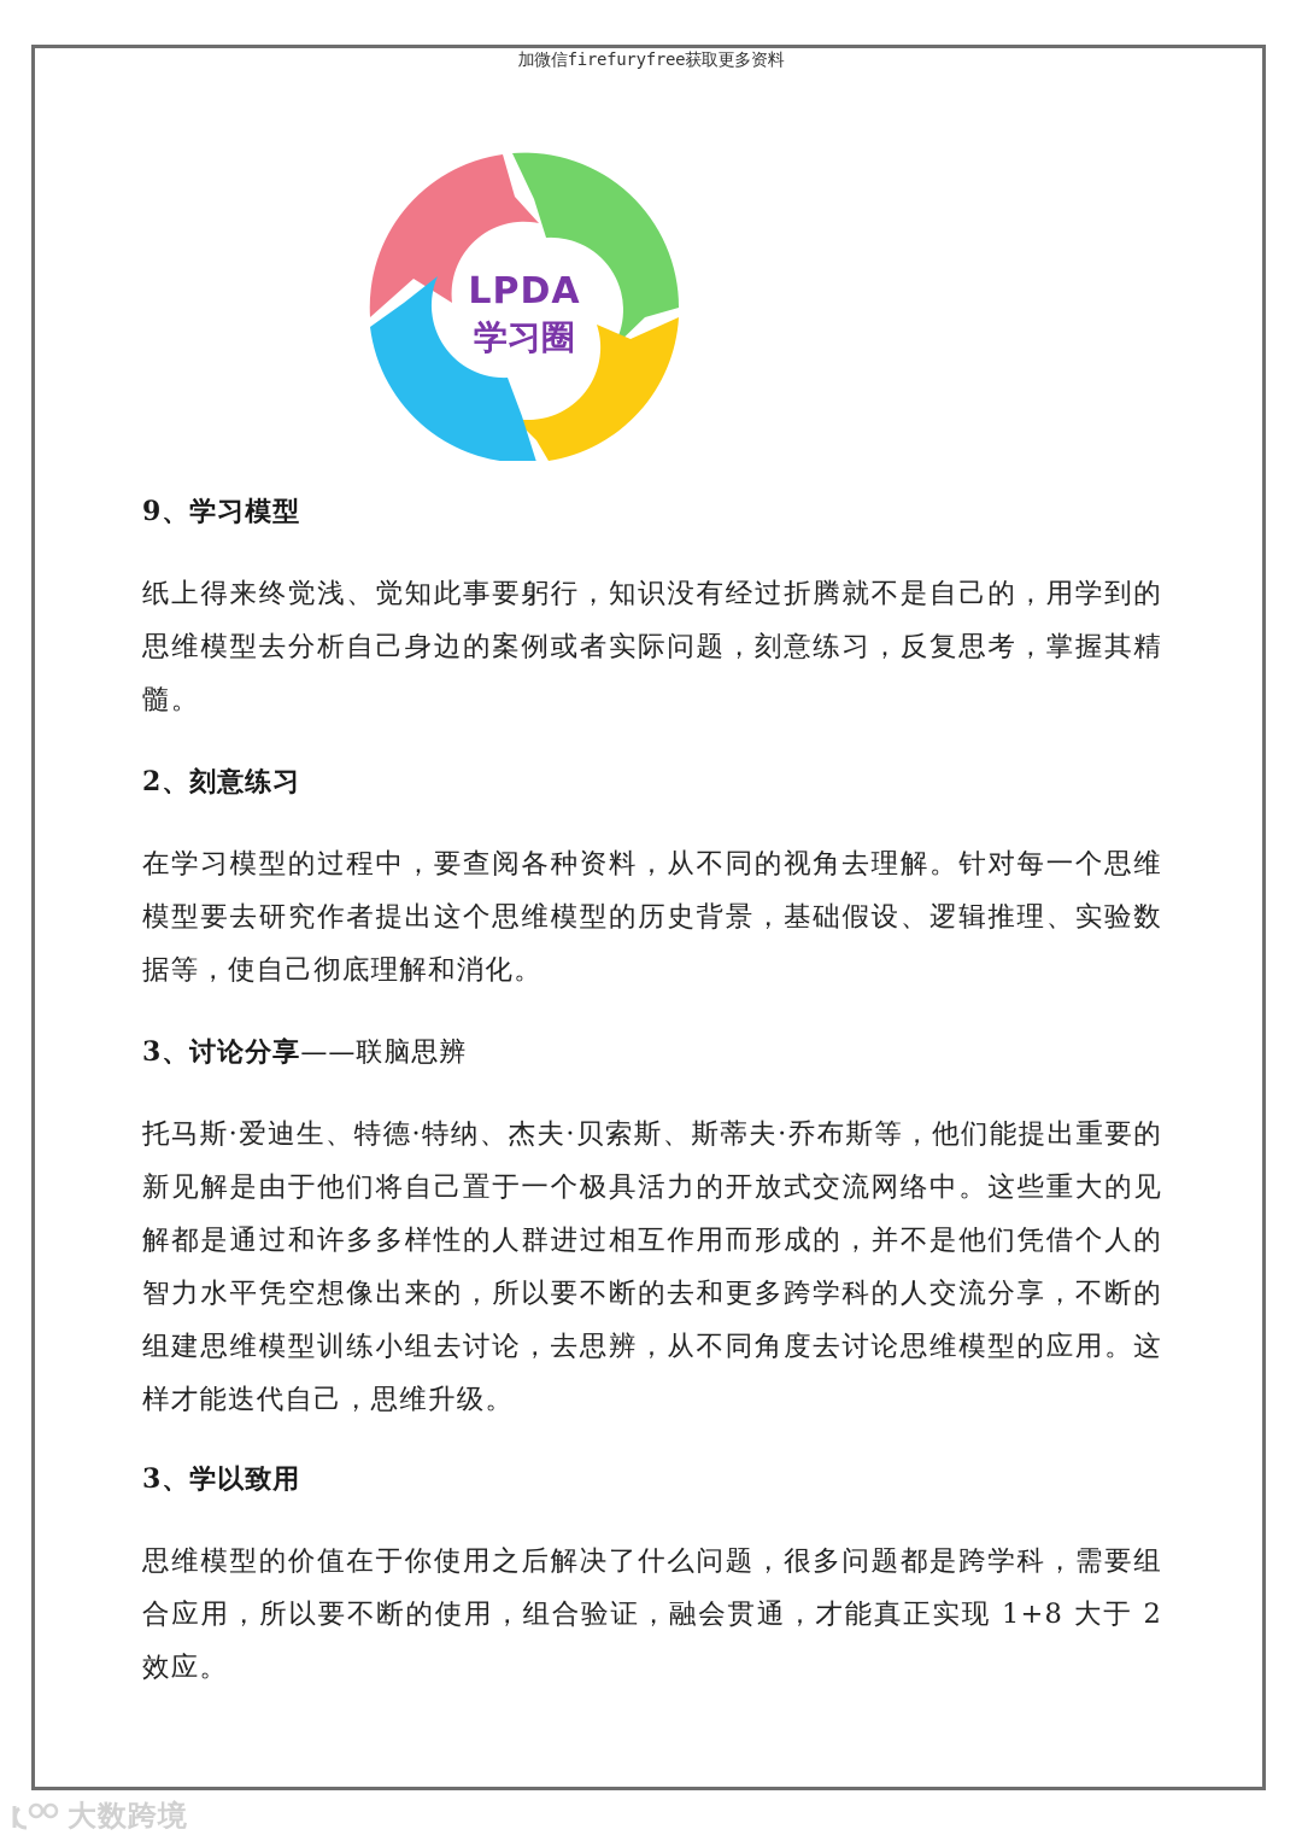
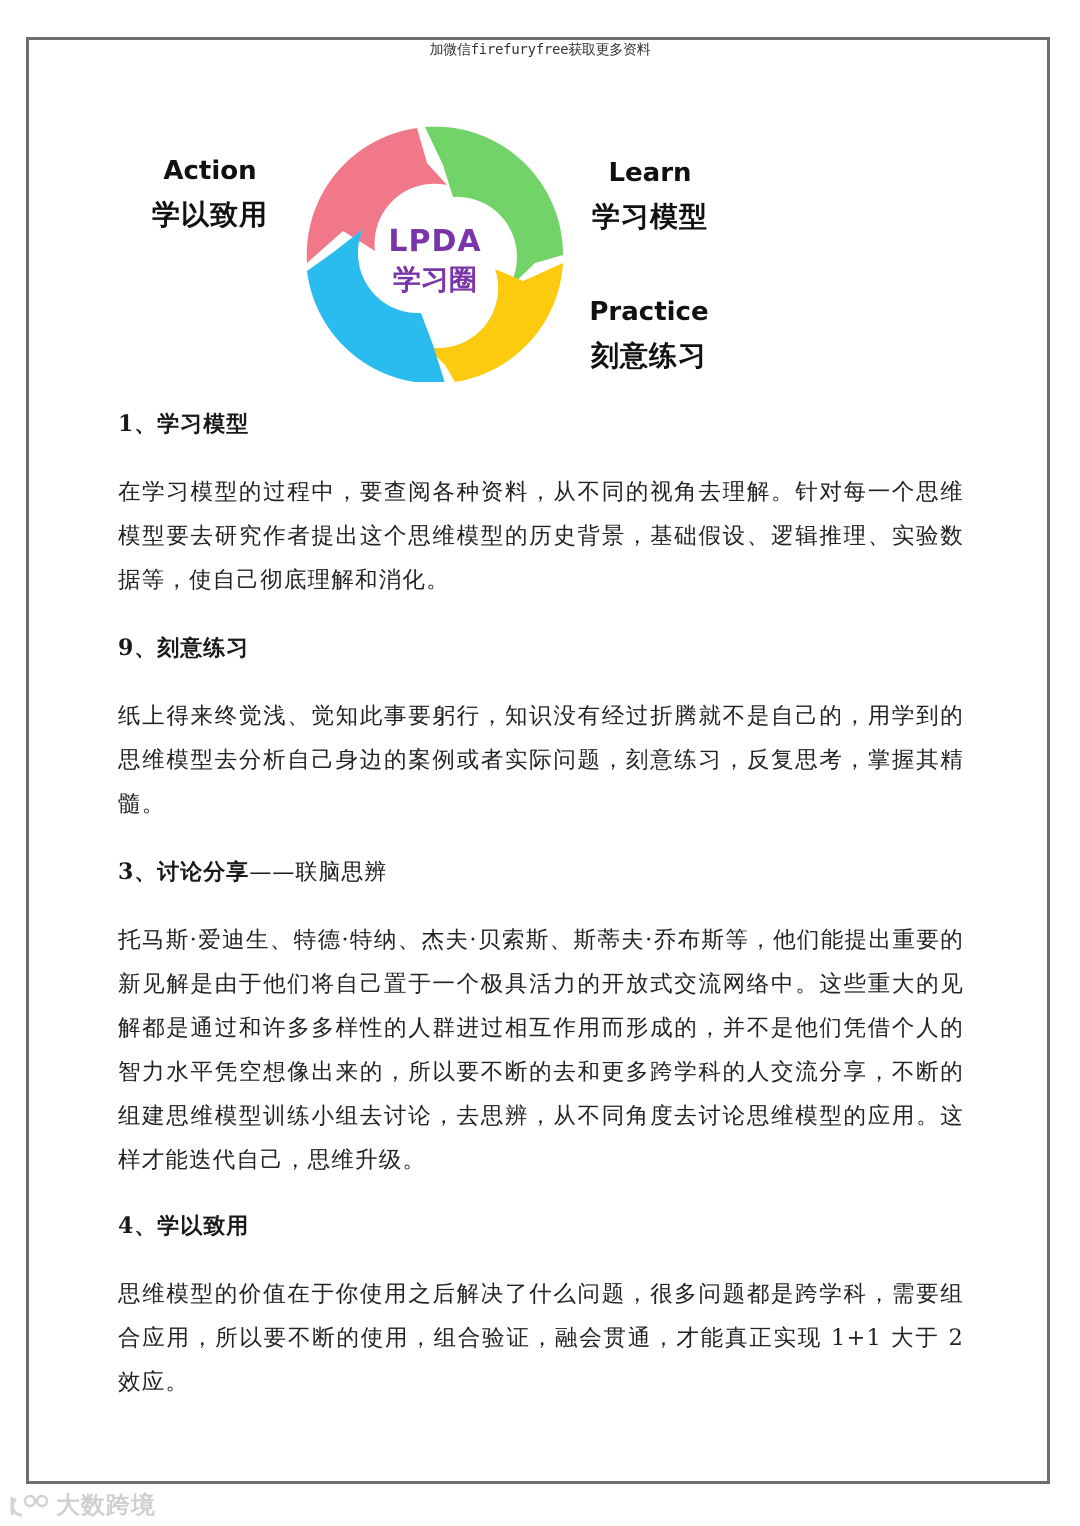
  加微信firefuryfree获取更多资料
  LPDA
  学习圈
+ Action
+ 学以致用
+ Learn
+ 学习模型
+ Practice
+ 刻意练习
- 9、学习模型
+ 1、学习模型
- 纸上得来终觉浅、觉知此事要躬行，知识没有经过折腾就不是自己的，用学到的思维模型去分析自己身边的案例或者实际问题，刻意练习，反复思考，掌握其精髓。
+ 在学习模型的过程中，要查阅各种资料，从不同的视角去理解。针对每一个思维模型要去研究作者提出这个思维模型的历史背景，基础假设、逻辑推理、实验数据等，使自己彻底理解和消化。
- 2、刻意练习
+ 9、刻意练习
- 在学习模型的过程中，要查阅各种资料，从不同的视角去理解。针对每一个思维模型要去研究作者提出这个思维模型的历史背景，基础假设、逻辑推理、实验数据等，使自己彻底理解和消化。
+ 纸上得来终觉浅、觉知此事要躬行，知识没有经过折腾就不是自己的，用学到的思维模型去分析自己身边的案例或者实际问题，刻意练习，反复思考，掌握其精髓。
  3、讨论分享——联脑思辨
  托马斯·爱迪生、特德·特纳、杰夫·贝索斯、斯蒂夫·乔布斯等，他们能提出重要的新见解是由于他们将自己置于一个极具活力的开放式交流网络中。这些重大的见解都是通过和许多多样性的人群进过相互作用而形成的，并不是他们凭借个人的智力水平凭空想像出来的，所以要不断的去和更多跨学科的人交流分享，不断的组建思维模型训练小组去讨论，去思辨，从不同角度去讨论思维模型的应用。这样才能迭代自己，思维升级。
- 3、学以致用
+ 4、学以致用
- 思维模型的价值在于你使用之后解决了什么问题，很多问题都是跨学科，需要组合应用，所以要不断的使用，组合验证，融会贯通，才能真正实现 1+8 大于 2 效应。
+ 思维模型的价值在于你使用之后解决了什么问题，很多问题都是跨学科，需要组合应用，所以要不断的使用，组合验证，融会贯通，才能真正实现 1+1 大于 2 效应。
  大数跨境
